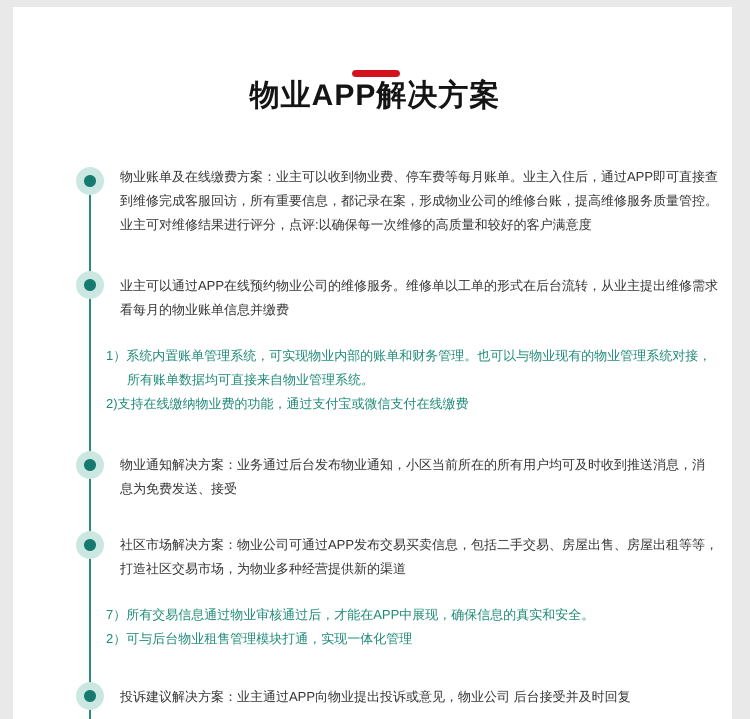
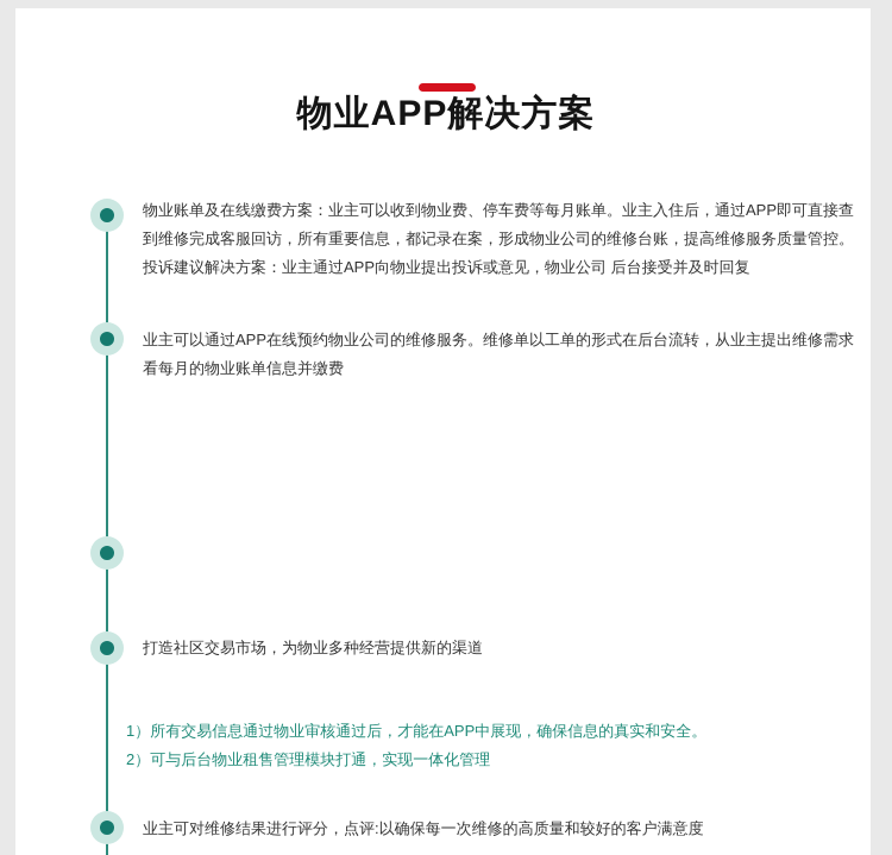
  物业APP解决方案
  物业账单及在线缴费方案：业主可以收到物业费、停车费等每月账单。业主入住后，通过APP即可直接查
  到维修完成客服回访，所有重要信息，都记录在案，形成物业公司的维修台账，提高维修服务质量管控。
- 业主可对维修结果进行评分，点评:以确保每一次维修的高质量和较好的客户满意度
+ 投诉建议解决方案：业主通过APP向物业提出投诉或意见，物业公司 后台接受并及时回复
  业主可以通过APP在线预约物业公司的维修服务。维修单以工单的形式在后台流转，从业主提出维修需求
  看每月的物业账单信息并缴费
- 1）系统内置账单管理系统，可实现物业内部的账单和财务管理。也可以与物业现有的物业管理系统对接，
- 所有账单数据均可直接来自物业管理系统。
- 2)支持在线缴纳物业费的功能，通过支付宝或微信支付在线缴费
- 物业通知解决方案：业务通过后台发布物业通知，小区当前所在的所有用户均可及时收到推送消息，消
- 息为免费发送、接受
- 社区市场解决方案：物业公司可通过APP发布交易买卖信息，包括二手交易、房屋出售、房屋出租等等，
  打造社区交易市场，为物业多种经营提供新的渠道
- 7）所有交易信息通过物业审核通过后，才能在APP中展现，确保信息的真实和安全。
+ 1）所有交易信息通过物业审核通过后，才能在APP中展现，确保信息的真实和安全。
  2）可与后台物业租售管理模块打通，实现一体化管理
- 投诉建议解决方案：业主通过APP向物业提出投诉或意见，物业公司 后台接受并及时回复
+ 业主可对维修结果进行评分，点评:以确保每一次维修的高质量和较好的客户满意度
